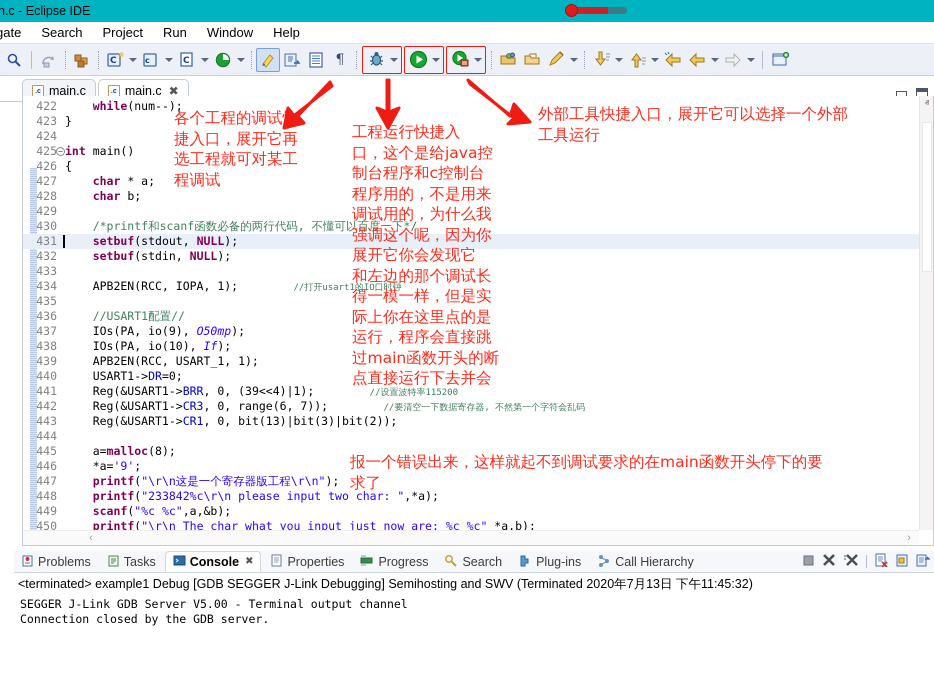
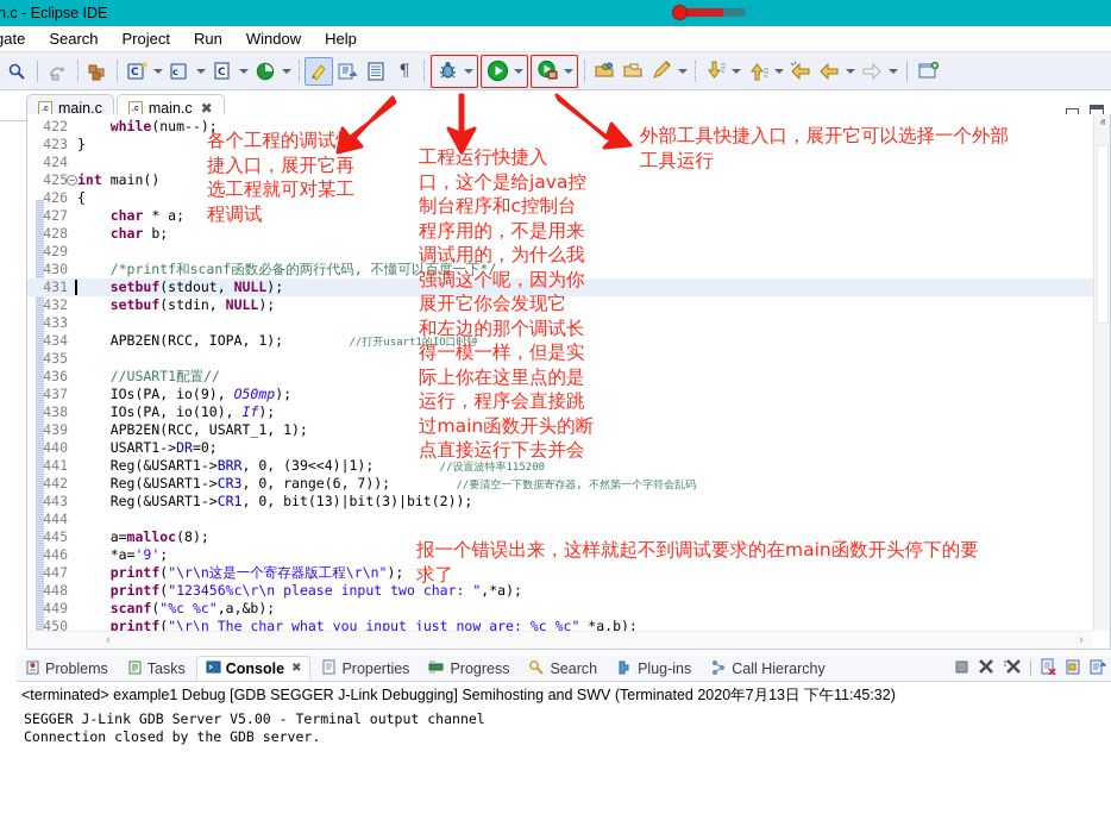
  n.c - Eclipse IDE
  ate
  Search
  Project
  Run
  Window
  Help
  C
  c
  C
  ¶
  main.c
  main.c
  ✖
  422
  while(num--);
  423
  }
  424
  425
  −
  int main()
  426
  {
  427
  char * a;
  428
  char b;
  429
  430
  /*printf和scanf函数必备的两行代码, 不懂可以百度一下*/
  431
  setbuf(stdout, NULL);
  432
  setbuf(stdin, NULL);
  433
  434
  APB2EN(RCC, IOPA, 1); //打开usart1的IO口时钟
  435
  436
  //USART1配置//
  437
  IOs(PA, io(9), O50mp);
  438
  IOs(PA, io(10), If);
  439
  APB2EN(RCC, USART_1, 1);
  440
  USART1->DR=0;
  441
  Reg(&USART1->BRR, 0, (39<<4)|1); //设置波特率115200
  442
  Reg(&USART1->CR3, 0, range(6, 7)); //要清空一下数据寄存器, 不然第一个字符会乱码
  443
  Reg(&USART1->CR1, 0, bit(13)|bit(3)|bit(2));
  444
  445
  a=malloc(8);
  446
  *a='9';
  447
  printf("\r\n这是一个寄存器版工程\r\n");
  448
- printf("233842%c\r\n please input two char: ",*a);
+ printf("123456%c\r\n please input two char: ",*a);
  449
  scanf("%c %c",a,&b);
  450
  printf("\r\n The char what you input just now are: %c %c" *a,b);
  ⱏ
  ‹
  ›
  各个工程的调试
  捷入口，展开它再
  选工程就可对某工
  程调试
  工程运行快捷入
  口，这个是给java控
  制台程序和c控制台
  程序用的，不是用来
  调试用的，为什么我
  强调这个呢，因为你
  展开它你会发现它
  和左边的那个调试长
  得一模一样，但是实
  际上你在这里点的是
  运行，程序会直接跳
  过main函数开头的断
  点直接运行下去并会
  报一个错误出来，这样就起不到调试要求的在main函数开头停下的要
  求了
  外部工具快捷入口，展开它可以选择一个外部
  工具运行
  Problems
  Tasks
  Console
  ✖
  Properties
  Progress
  Search
  Plug-ins
  Call Hierarchy
  <terminated> example1 Debug [GDB SEGGER J-Link Debugging] Semihosting and SWV (Terminated 2020年7月13日 下午11:45:32)
  SEGGER J-Link GDB Server V5.00 - Terminal output channel
  Connection closed by the GDB server.
